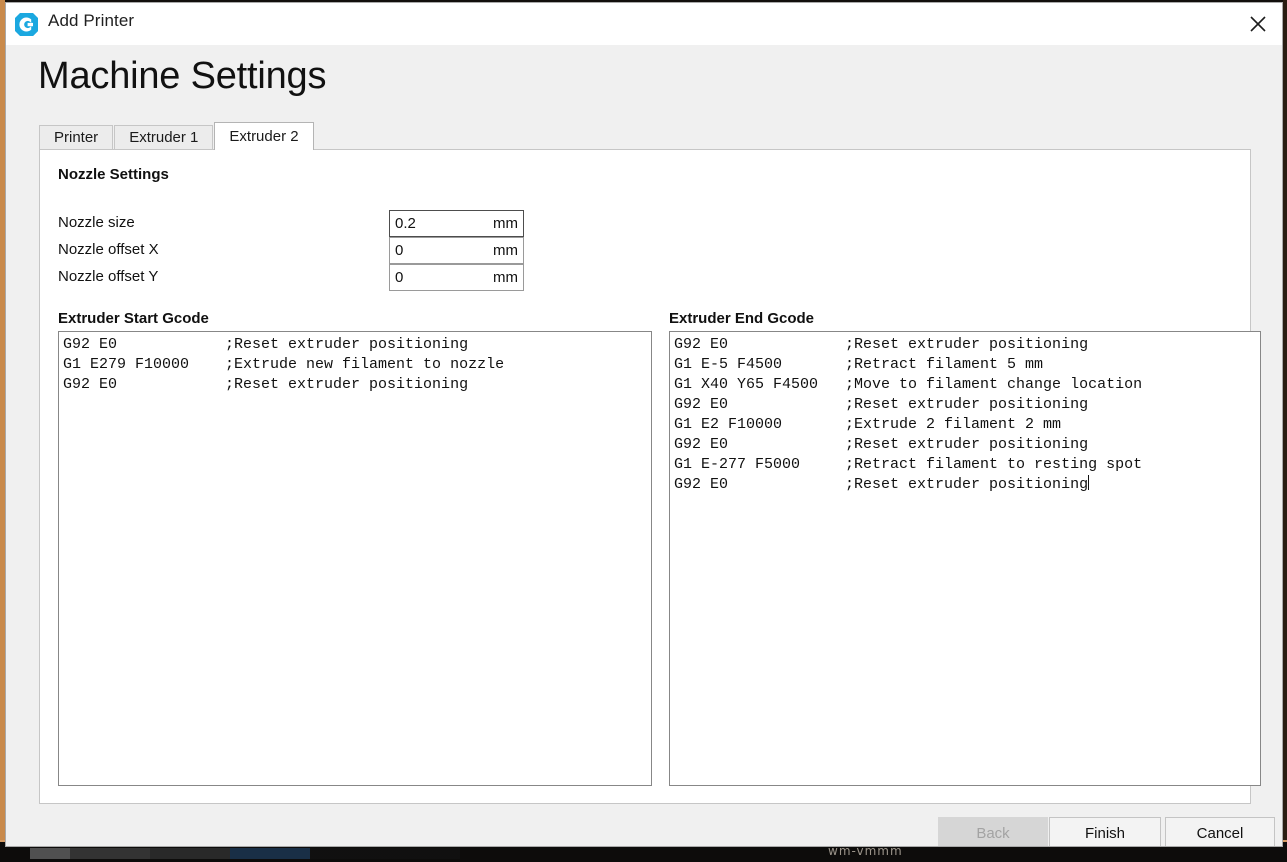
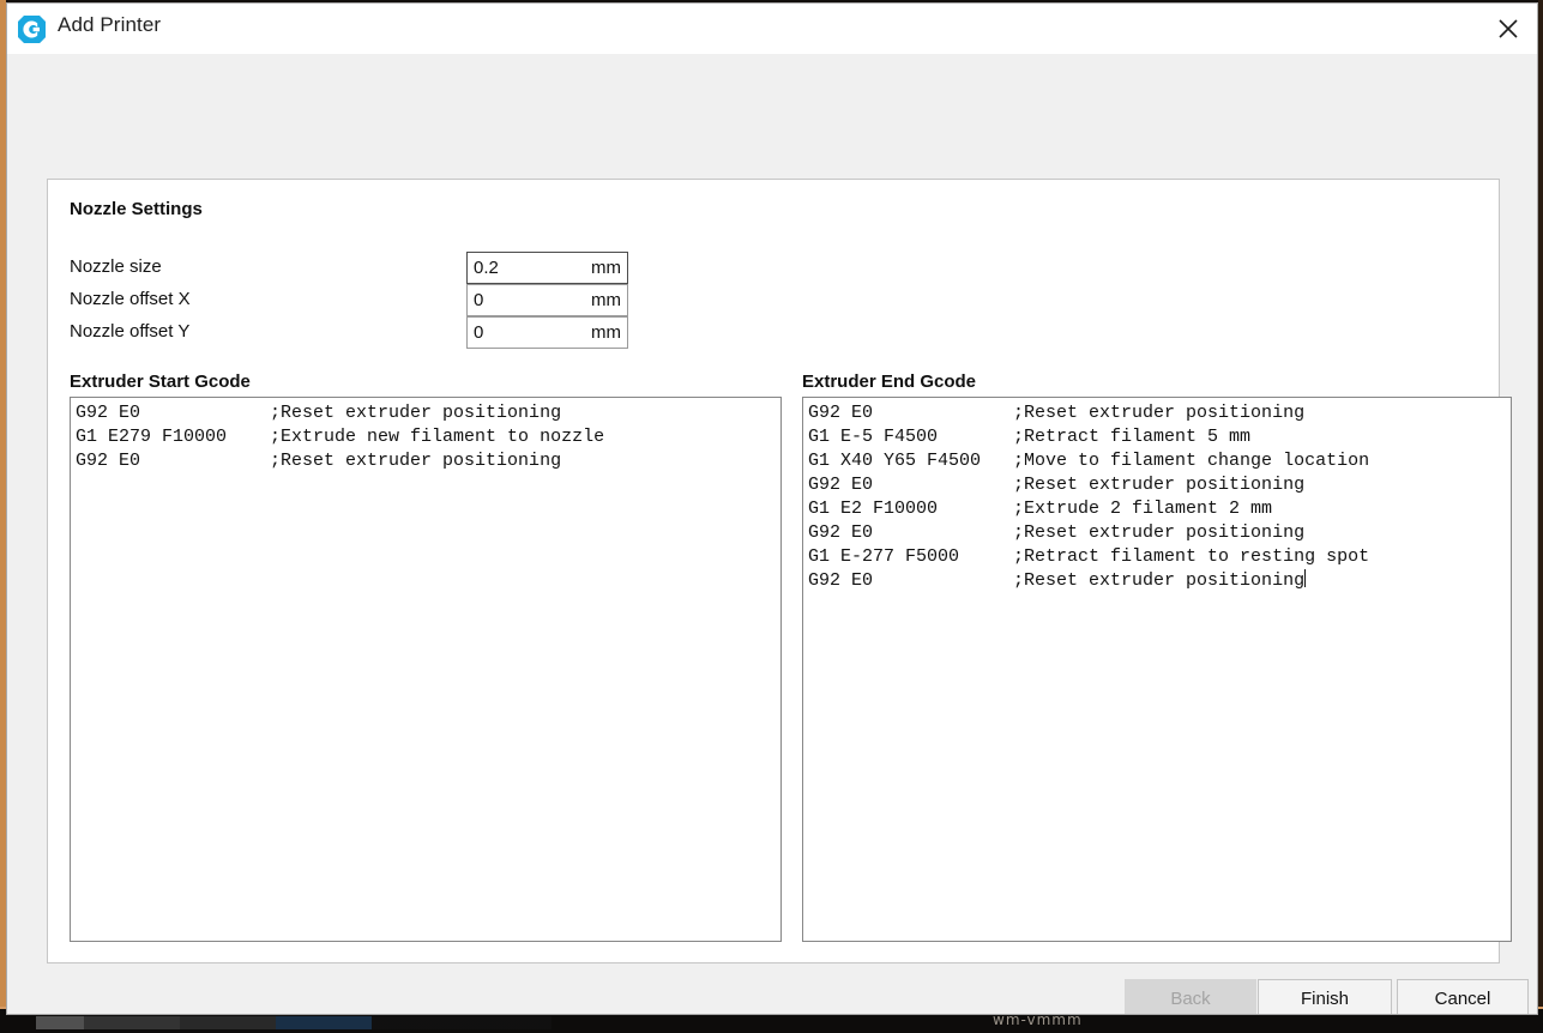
  wm-vmmm
  Add Printer
- Machine Settings
- Printer
- Extruder 1
- Extruder 2
  Nozzle Settings
  Nozzle size
  0.2
  mm
  Nozzle offset X
  0
  mm
  Nozzle offset Y
  0
  mm
  Extruder Start Gcode
  G92 E0 ;Reset extruder positioning
  G1 E279 F10000 ;Extrude new filament to nozzle
  G92 E0 ;Reset extruder positioning
  Extruder End Gcode
  G92 E0 ;Reset extruder positioning
  G1 E-5 F4500 ;Retract filament 5 mm
  G1 X40 Y65 F4500 ;Move to filament change location
  G92 E0 ;Reset extruder positioning
  G1 E2 F10000 ;Extrude 2 filament 2 mm
  G92 E0 ;Reset extruder positioning
  G1 E-277 F5000 ;Retract filament to resting spot
  G92 E0 ;Reset extruder positioning
  Back
  Finish
  Cancel
